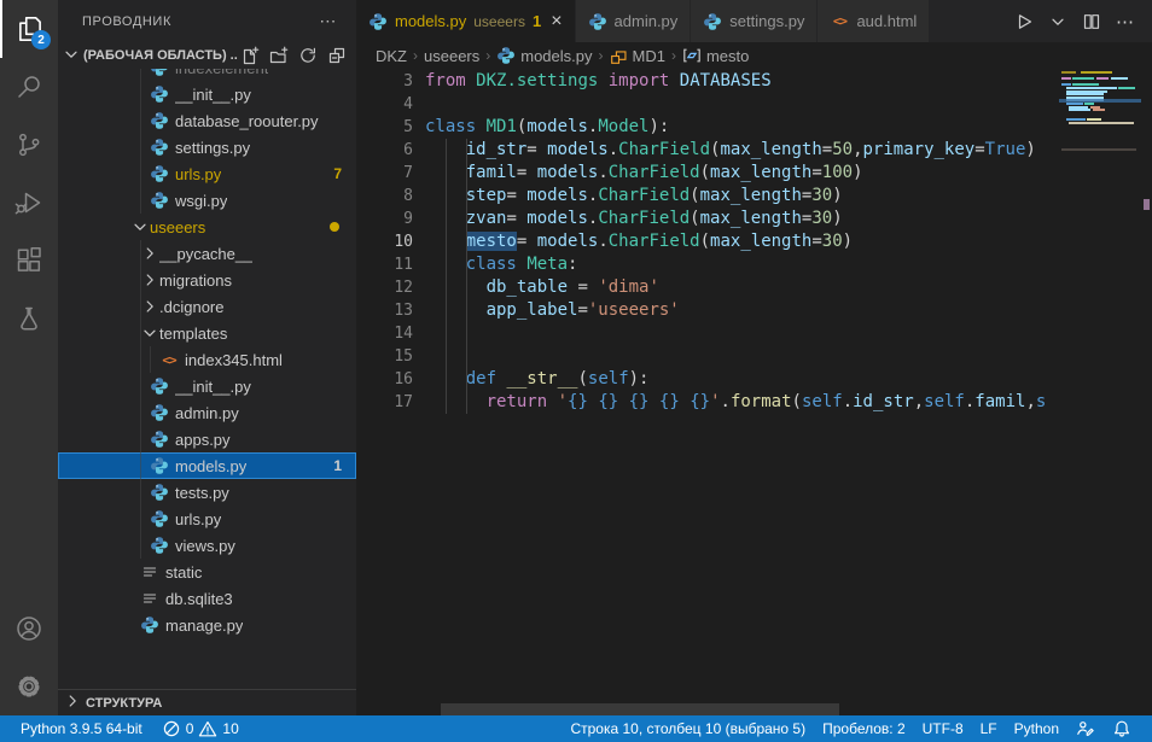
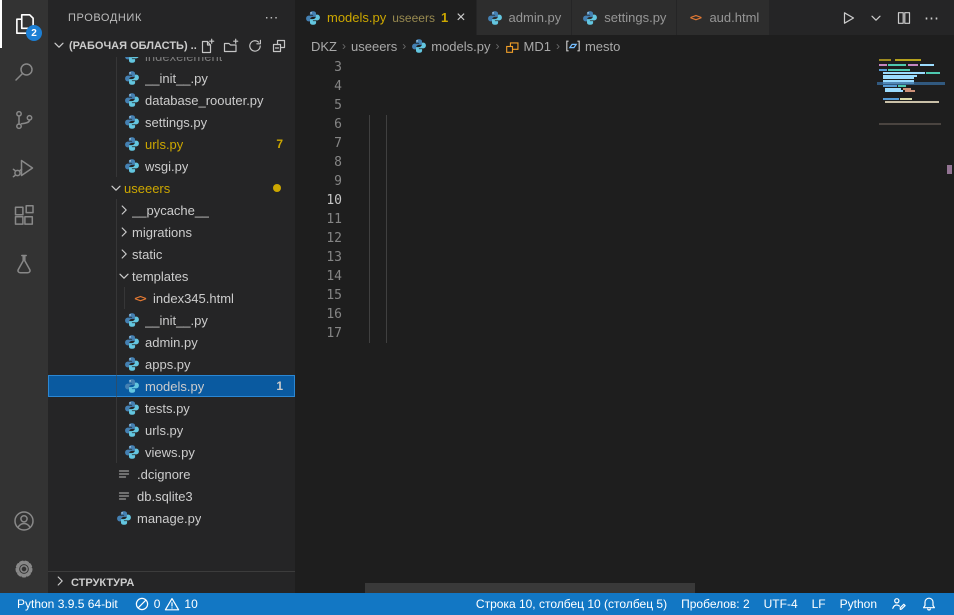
  2
  ПРОВОДНИК
  ⋯
  (РАБОЧАЯ ОБЛАСТЬ) ..
  __init__.py
  database_roouter.py
  settings.py
  urls.py
  7
  wsgi.py
  useeers
  __pycache__
  migrations
- .dcignore
+ static
  templates
  <>
  index345.html
  __init__.py
  admin.py
  apps.py
  models.py
  1
  tests.py
  urls.py
  views.py
- static
+ .dcignore
  db.sqlite3
  manage.py
  СТРУКТУРА
  models.py
  useeers
  1
  ×
  admin.py
  settings.py
  <>
  aud.html
  ⋯
  DKZ
  ›
  useeers
  ›
  models.py
  ›
  MD1
  ›
  mesto
  3
  4
  5
  6
  7
  8
  9
  10
  11
  12
  13
  14
  15
  16
  17
- from DKZ.settings import DATABASES
- class MD1(models.Model):
- id_str= models.CharField(max_length=50,primary_key=True)
- famil= models.CharField(max_length=100)
- step= models.CharField(max_length=30)
- zvan= models.CharField(max_length=30)
- mesto= models.CharField(max_length=30)
- class Meta:
- db_table = 'dima'
- app_label='useeers'
- def __str__(self):
- return '{} {} {} {} {}'.format(self.id_str,self.famil,s
  Python 3.9.5 64-bit
  0
  10
- Строка 10, столбец 10 (выбрано 5)
+ Строка 10, столбец 10 (столбец 5)
  Пробелов: 2
- UTF-8
+ UTF-4
  LF
  Python
